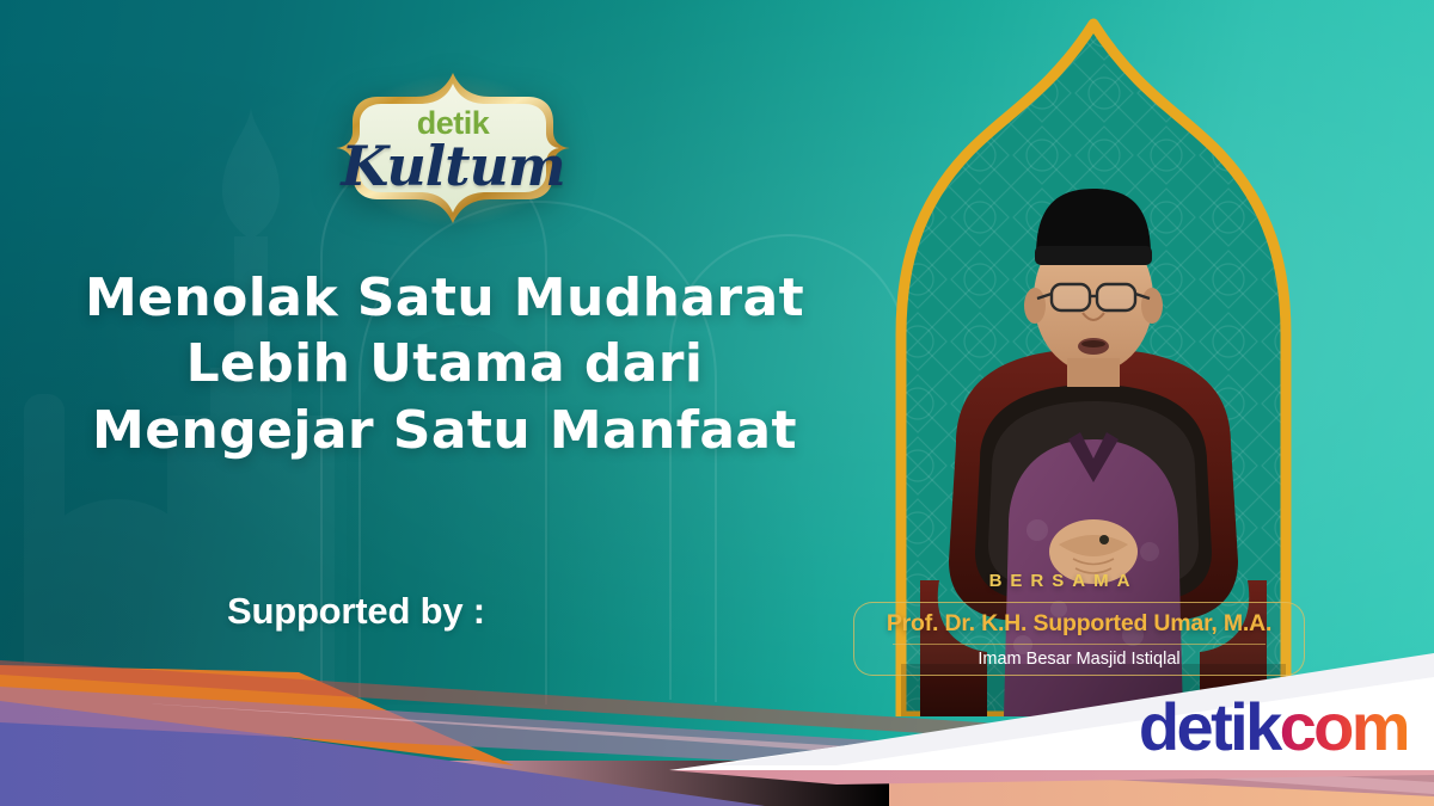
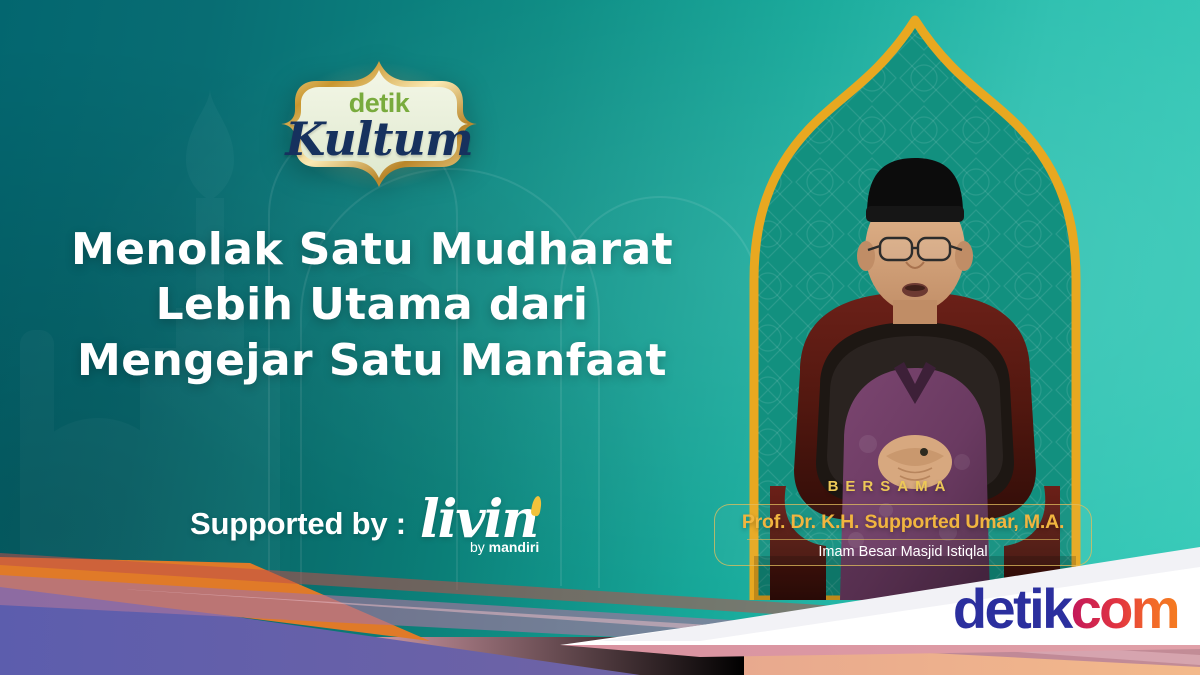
  detik
  Kultum
  Menolak Satu Mudharat
  Lebih Utama dari
  Mengejar Satu Manfaat
  Supported by :
+ livin
+ by mandiri
  BERSAMA
  Prof. Dr. K.H. Supported Umar, M.A.
  Imam Besar Masjid Istiqlal
  detikcom
